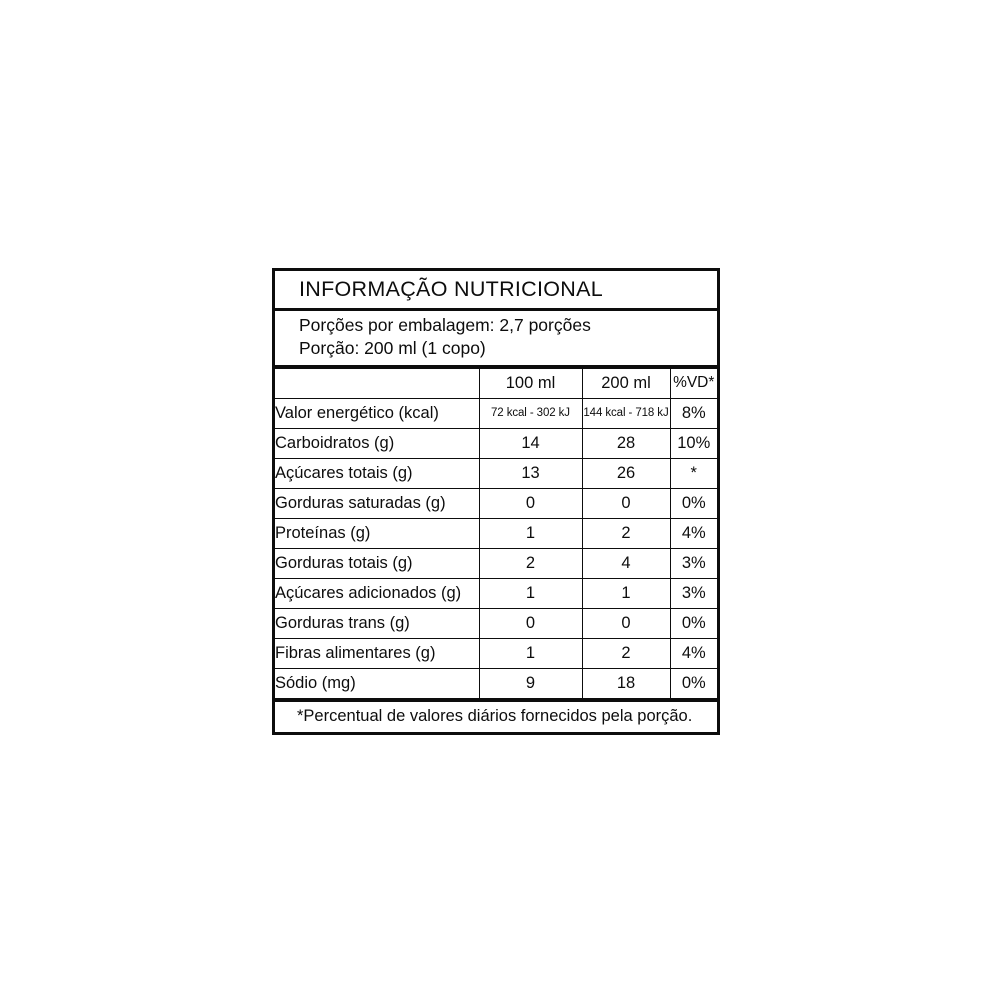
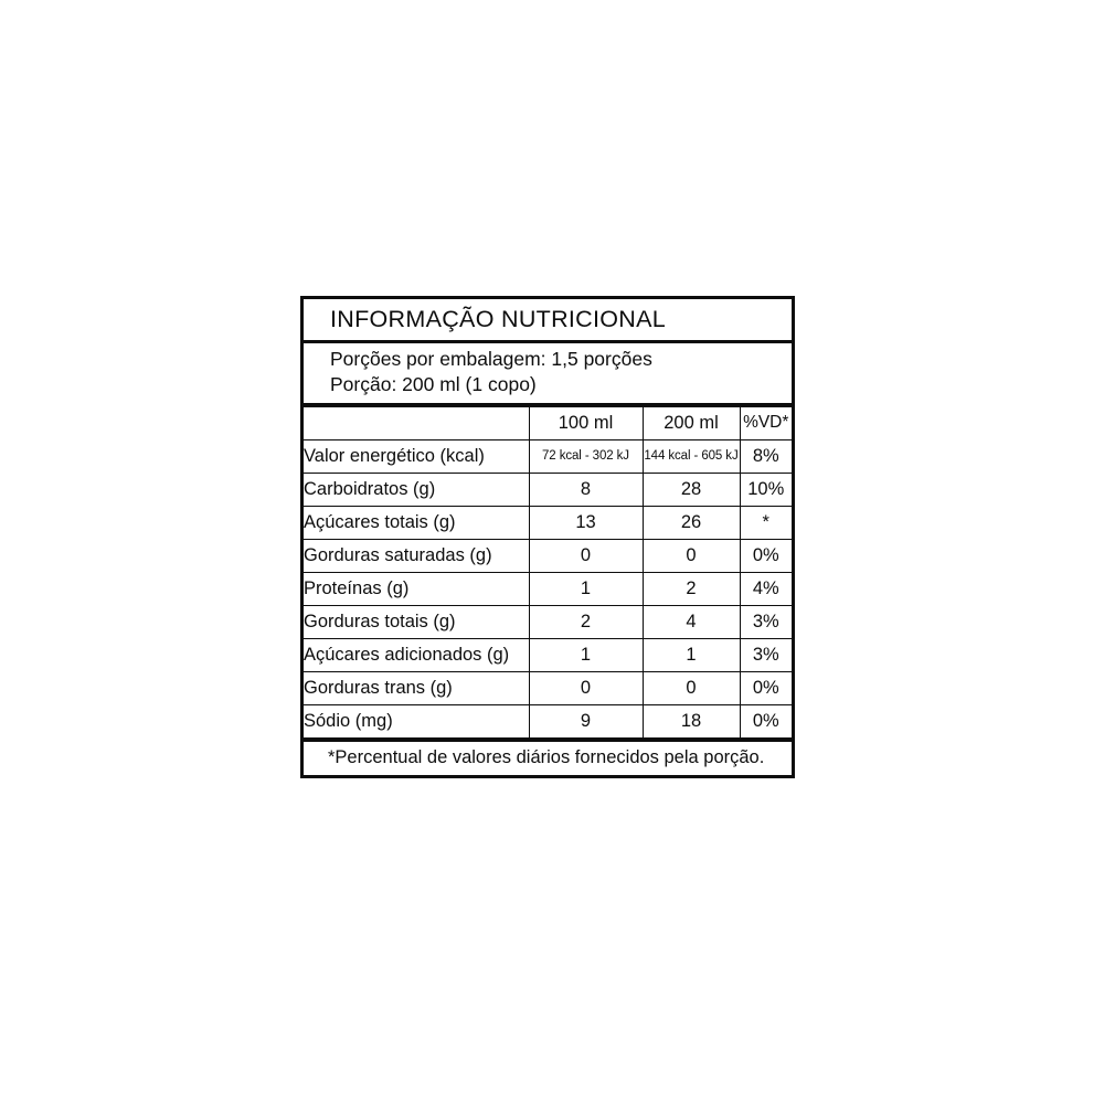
  INFORMAÇÃO NUTRICIONAL
- Porções por embalagem: 2,7 porções
+ Porções por embalagem: 1,5 porções
  Porção: 200 ml (1 copo)
  	100 ml	200 ml	%VD*
- Valor energético (kcal)	72 kcal - 302 kJ	144 kcal - 718 kJ	8%
+ Valor energético (kcal)	72 kcal - 302 kJ	144 kcal - 605 kJ	8%
- Carboidratos (g)	14	28	10%
+ Carboidratos (g)	8	28	10%
  Açúcares totais (g)	13	26	*
  Gorduras saturadas (g)	0	0	0%
  Proteínas (g)	1	2	4%
  Gorduras totais (g)	2	4	3%
  Açúcares adicionados (g)	1	1	3%
  Gorduras trans (g)	0	0	0%
- Fibras alimentares (g)	1	2	4%
  Sódio (mg)	9	18	0%
  *Percentual de valores diários fornecidos pela porção.
